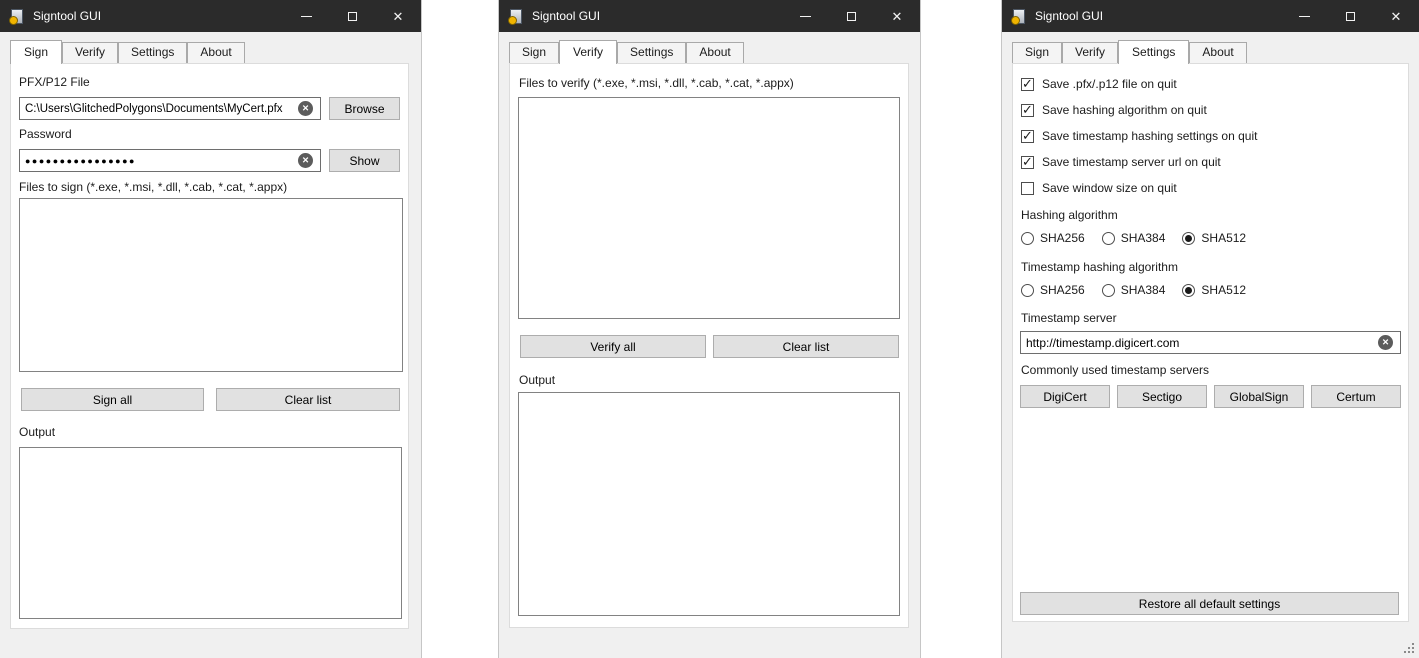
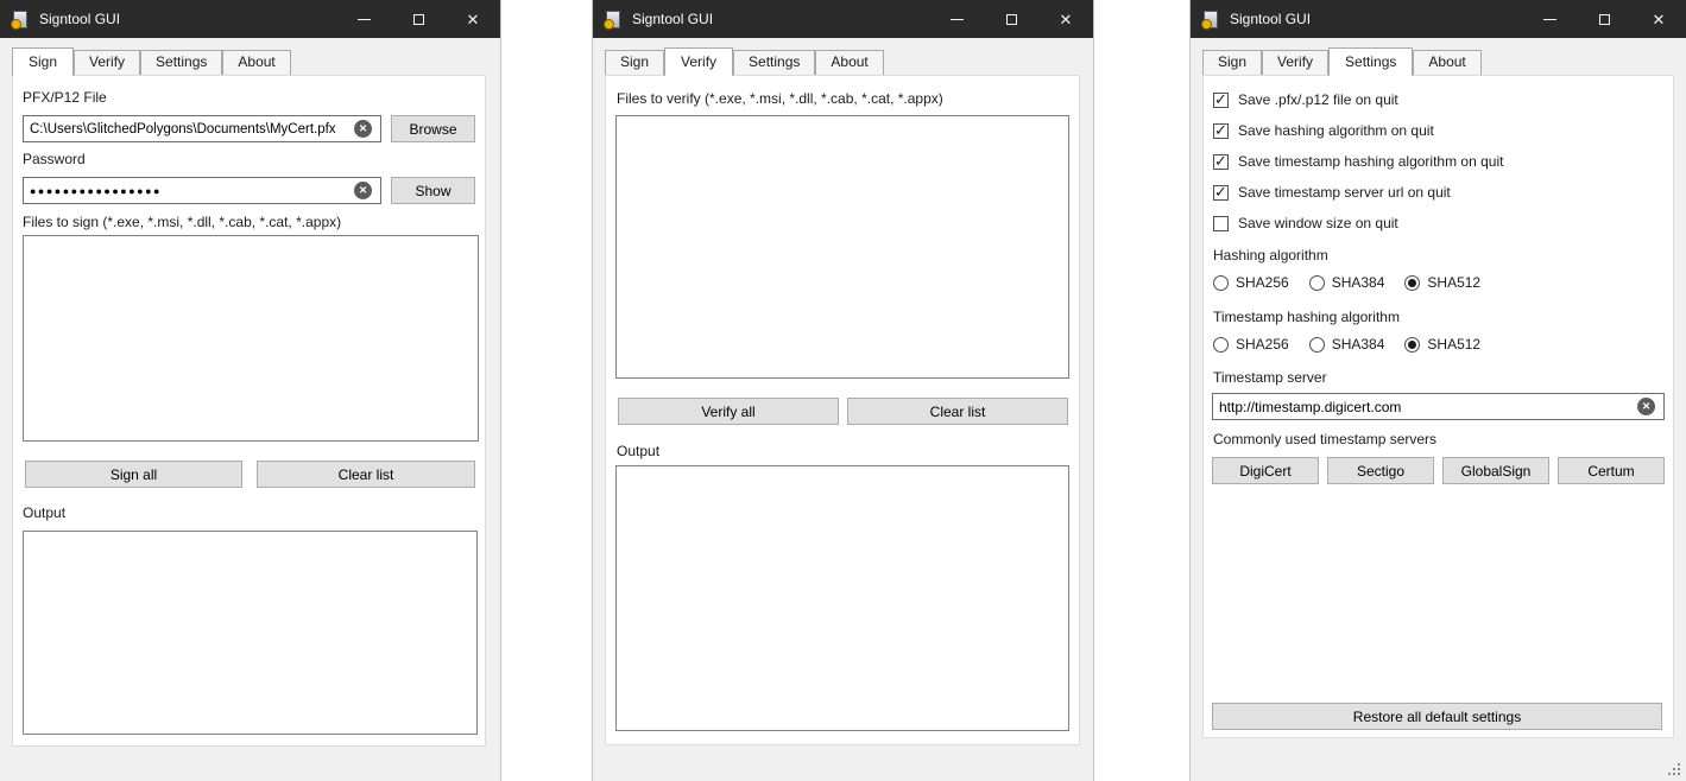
  Signtool GUI
  ✕
  Sign
  Verify
  Settings
  About
  PFX/P12 File
  C:\Users\GlitchedPolygons\Documents\MyCert.pfx
  ✕
  Browse
  Password
  ●●●●●●●●●●●●●●●●
  ✕
  Show
  Files to sign (*.exe, *.msi, *.dll, *.cab, *.cat, *.appx)
  Sign all
  Clear list
  Output
  Signtool GUI
  ✕
  Sign
  Verify
  Settings
  About
  Files to verify (*.exe, *.msi, *.dll, *.cab, *.cat, *.appx)
  Verify all
  Clear list
  Output
  Signtool GUI
  ✕
  Sign
  Verify
  Settings
  About
  Save .pfx/.p12 file on quit
  Save hashing algorithm on quit
- Save timestamp hashing settings on quit
+ Save timestamp hashing algorithm on quit
  Save timestamp server url on quit
  Save window size on quit
  Hashing algorithm
  SHA256
  SHA384
  SHA512
  Timestamp hashing algorithm
  SHA256
  SHA384
  SHA512
  Timestamp server
  http://timestamp.digicert.com
  ✕
  Commonly used timestamp servers
  DigiCert
  Sectigo
  GlobalSign
  Certum
  Restore all default settings
